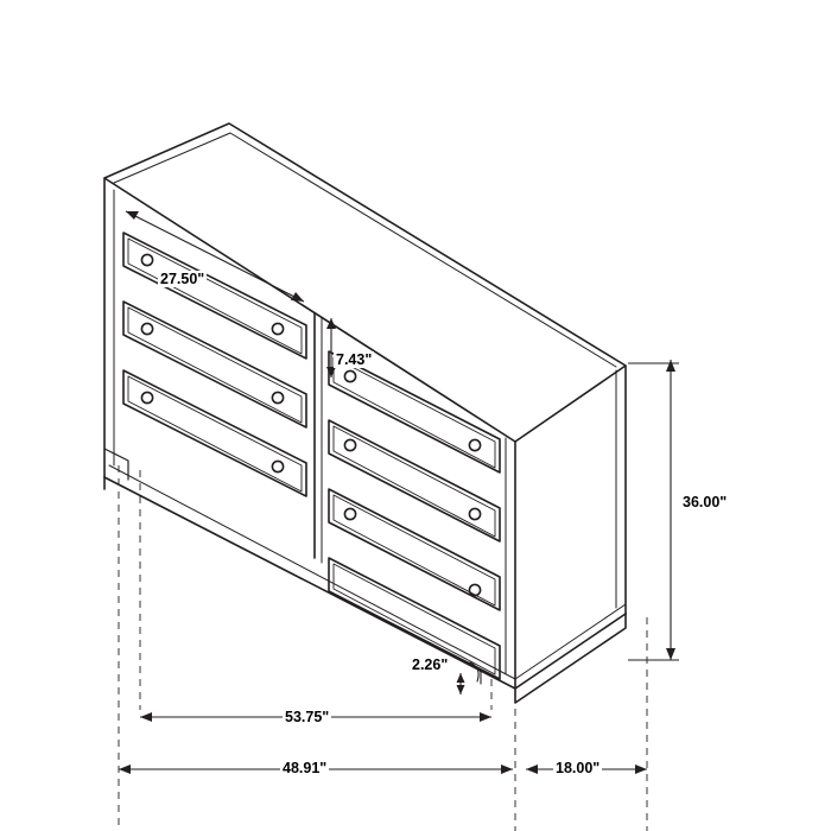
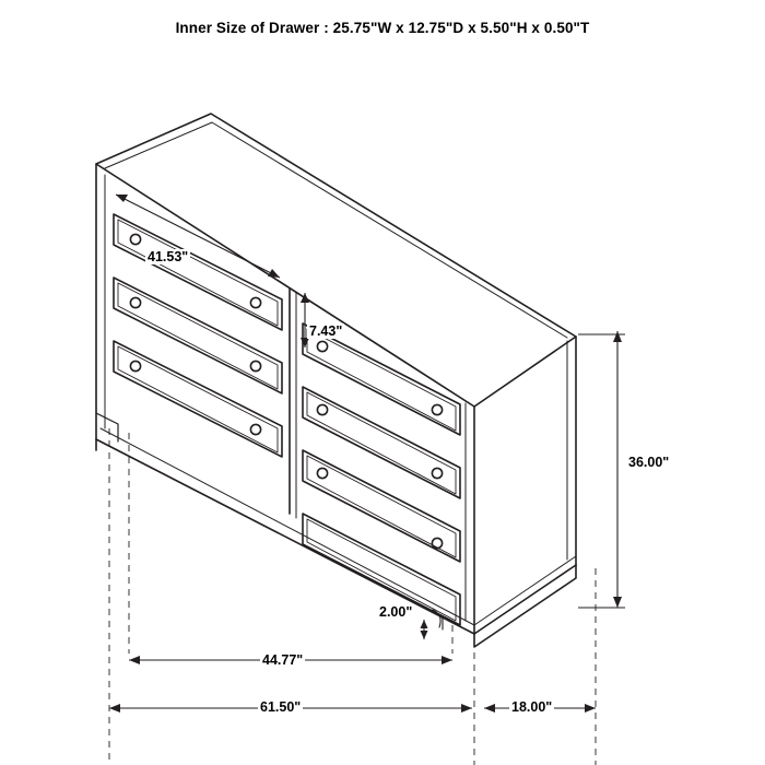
+ Inner Size of Drawer : 25.75"W x 12.75"D x 5.50"H x 0.50"T
- 27.50"
+ 41.53"
  7.43"
  36.00"
- 2.26"
+ 2.00"
- 53.75"
+ 44.77"
- 48.91"
+ 61.50"
  18.00"
